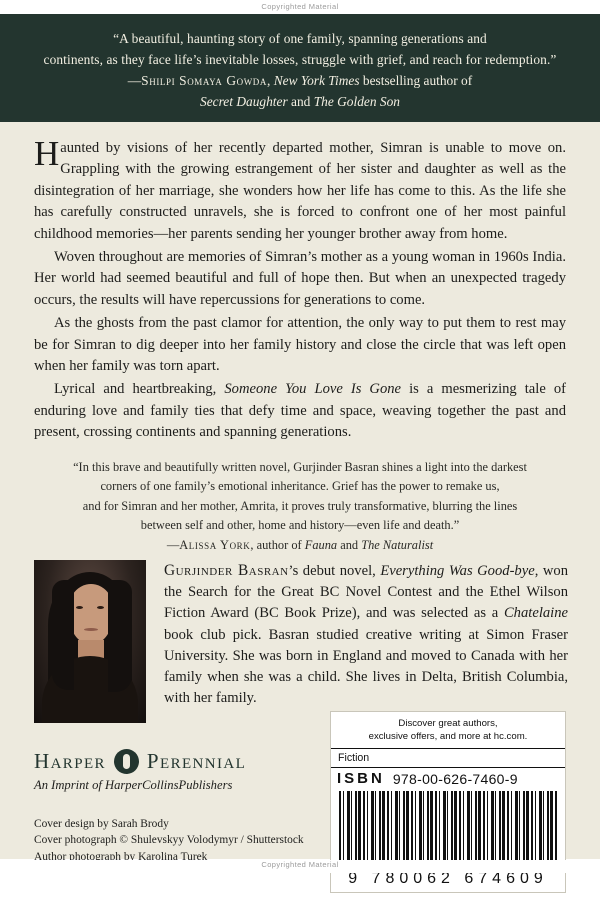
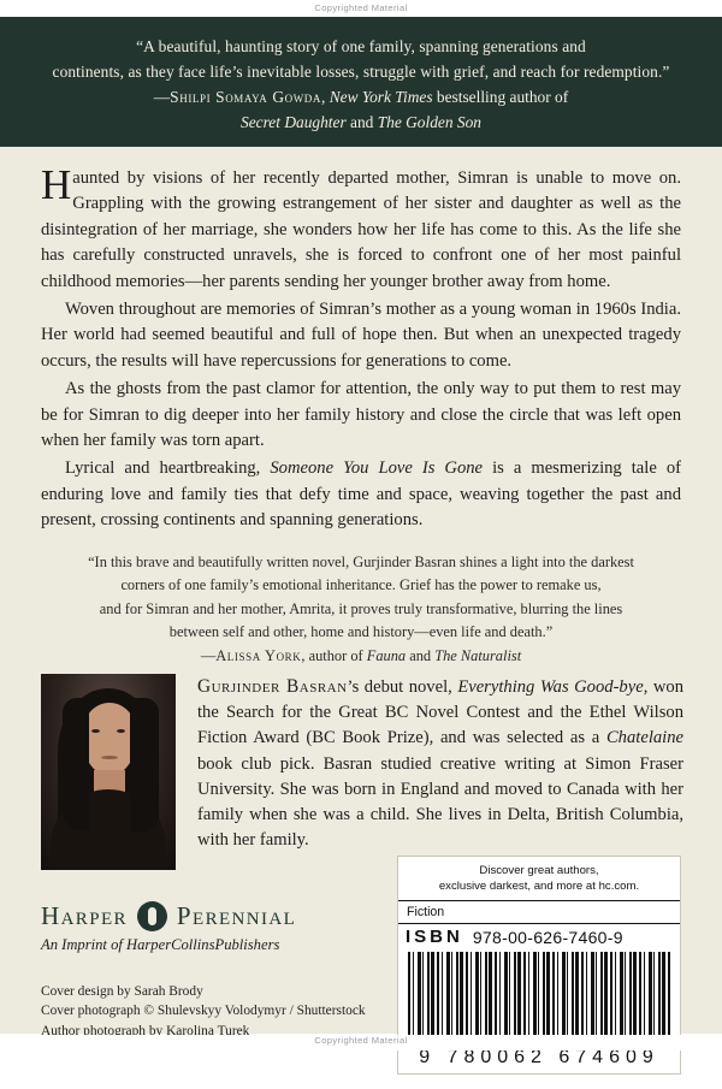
  Copyrighted Material
  “A beautiful, haunting story of one family, spanning generations and
  continents, as they face life’s inevitable losses, struggle with grief, and reach for redemption.”
  —Shilpi Somaya Gowda, New York Times bestselling author of
  Secret Daughter and The Golden Son
  H
  aunted by visions of her recently departed mother, Simran is unable to move on. Grappling with the growing estrangement of her sister and daughter as well as the disintegration of her marriage, she wonders how her life has come to this. As the life she has carefully constructed unravels, she is forced to confront one of her most painful childhood memories—her parents sending her younger brother away from home.
  Woven throughout are memories of Simran’s mother as a young woman in 1960s India. Her world had seemed beautiful and full of hope then. But when an unexpected tragedy occurs, the results will have repercussions for generations to come.
  As the ghosts from the past clamor for attention, the only way to put them to rest may be for Simran to dig deeper into her family history and close the circle that was left open when her family was torn apart.
  Lyrical and heartbreaking, Someone You Love Is Gone is a mesmerizing tale of enduring love and family ties that defy time and space, weaving together the past and present, crossing continents and spanning generations.
  “In this brave and beautifully written novel, Gurjinder Basran shines a light into the darkest
  corners of one family’s emotional inheritance. Grief has the power to remake us,
  and for Simran and her mother, Amrita, it proves truly transformative, blurring the lines
  between self and other, home and history—even life and death.”
  —Alissa York, author of Fauna and The Naturalist
  Gurjinder Basran’s debut novel, Everything Was Good-bye, won the Search for the Great BC Novel Contest and the Ethel Wilson Fiction Award (BC Book Prize), and was selected as a Chatelaine book club pick. Basran studied creative writing at Simon Fraser University. She was born in England and moved to Canada with her family when she was a child. She lives in Delta, British Columbia, with her family.
  Harper
  Perennial
  An Imprint of HarperCollinsPublishers
  Cover design by Sarah Brody
  Cover photograph © Shulevskyy Volodymyr / Shutterstock
  Author photograph by Karolina Turek
  Discover great authors,
- exclusive offers, and more at hc.com.
+ exclusive darkest, and more at hc.com.
  Fiction
  ISBN
  978-00-626-7460-9
  9 780062 674609
  Copyrighted Material
